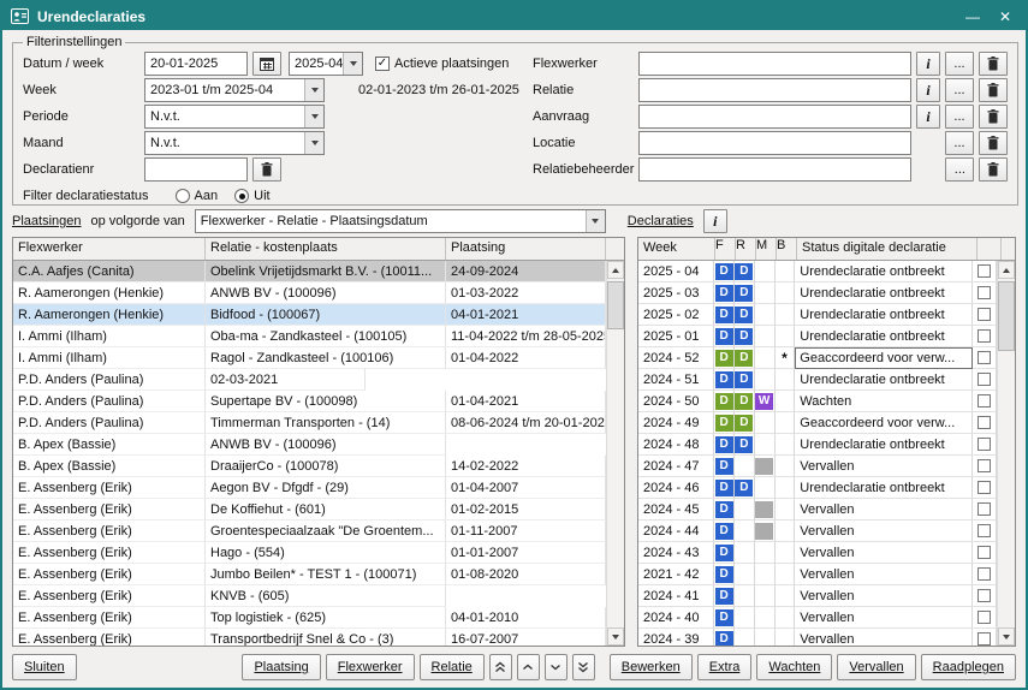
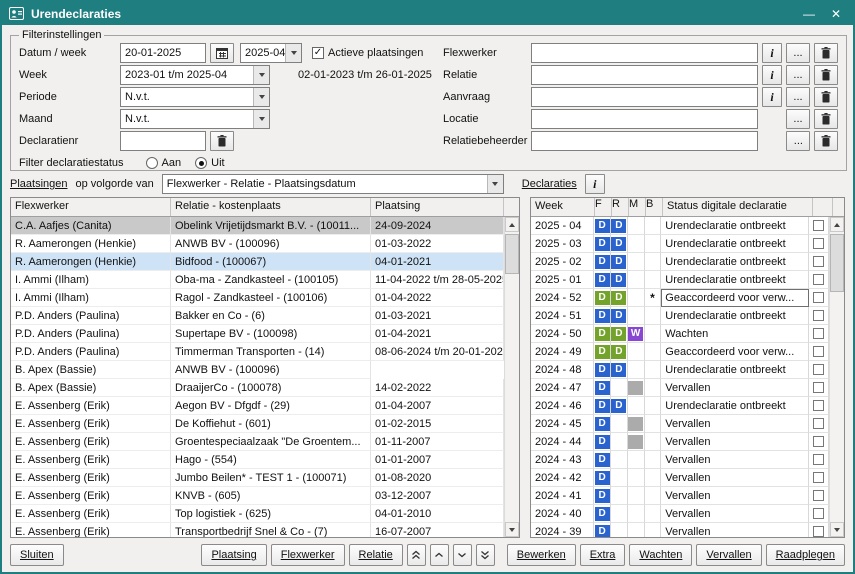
  Urendeclaraties
  —
  ✕
  Filterinstellingen
  Datum / week
  20-01-2025
  2025-04
  ✓
  Actieve plaatsingen
  Week
  2023-01 t/m 2025-04
  02-01-2023 t/m 26-01-2025
  Periode
  N.v.t.
  Maand
  N.v.t.
  Declaratienr
  Filter declaratiestatus
  Aan
  Uit
  Flexwerker
  i
  ...
  Relatie
  i
  ...
  Aanvraag
  i
  ...
  Locatie
  ...
  Relatiebeheerder
  ...
  Plaatsingen
  op volgorde van
  Flexwerker - Relatie - Plaatsingsdatum
  Declaraties
  i
  Flexwerker
  Relatie - kostenplaats
  Plaatsing
  C.A. Aafjes (Canita)
  Obelink Vrijetijdsmarkt B.V. - (10011...
  24-09-2024
  R. Aamerongen (Henkie)
  ANWB BV - (100096)
  01-03-2022
  R. Aamerongen (Henkie)
  Bidfood - (100067)
  04-01-2021
  I. Ammi (Ilham)
  Oba-ma - Zandkasteel - (100105)
  11-04-2022 t/m 28-05-202
  I. Ammi (Ilham)
  Ragol - Zandkasteel - (100106)
  01-04-2022
  P.D. Anders (Paulina)
+ Bakker en Co - (6)
- 02-03-2021
+ 01-03-2021
  P.D. Anders (Paulina)
  Supertape BV - (100098)
  01-04-2021
  P.D. Anders (Paulina)
  Timmerman Transporten - (14)
  08-06-2024 t/m 20-01-202
  B. Apex (Bassie)
  ANWB BV - (100096)
  B. Apex (Bassie)
  DraaijerCo - (100078)
  14-02-2022
  E. Assenberg (Erik)
  Aegon BV - Dfgdf - (29)
  01-04-2007
  E. Assenberg (Erik)
  De Koffiehut - (601)
  01-02-2015
  E. Assenberg (Erik)
  Groentespeciaalzaak "De Groentem...
  01-11-2007
  E. Assenberg (Erik)
  Hago - (554)
  01-01-2007
  E. Assenberg (Erik)
  Jumbo Beilen* - TEST 1 - (100071)
  01-08-2020
  E. Assenberg (Erik)
  KNVB - (605)
+ 03-12-2007
  E. Assenberg (Erik)
  Top logistiek - (625)
  04-01-2010
  E. Assenberg (Erik)
- Transportbedrijf Snel & Co - (3)
+ Transportbedrijf Snel & Co - (7)
  16-07-2007
  Week
  F
  R
  M
  B
  Status digitale declaratie
  2025 - 04
  D
  D
  Urendeclaratie ontbreekt
  2025 - 03
  D
  D
  Urendeclaratie ontbreekt
  2025 - 02
  D
  D
  Urendeclaratie ontbreekt
  2025 - 01
  D
  D
  Urendeclaratie ontbreekt
  2024 - 52
  D
  D
  *
  Geaccordeerd voor verw...
  2024 - 51
  D
  D
  Urendeclaratie ontbreekt
  2024 - 50
  D
  D
  W
  Wachten
  2024 - 49
  D
  D
  Geaccordeerd voor verw...
  2024 - 48
  D
  D
  Urendeclaratie ontbreekt
  2024 - 47
  D
  Vervallen
  2024 - 46
  D
  D
  Urendeclaratie ontbreekt
  2024 - 45
  D
  Vervallen
  2024 - 44
  D
  Vervallen
  2024 - 43
  D
  Vervallen
- 2021 - 42
+ 2024 - 42
  D
  Vervallen
  2024 - 41
  D
  Vervallen
  2024 - 40
  D
  Vervallen
  2024 - 39
  D
  Vervallen
  Sluiten
  Plaatsing
  Flexwerker
  Relatie
  Bewerken
  Extra
  Wachten
  Vervallen
  Raadplegen
